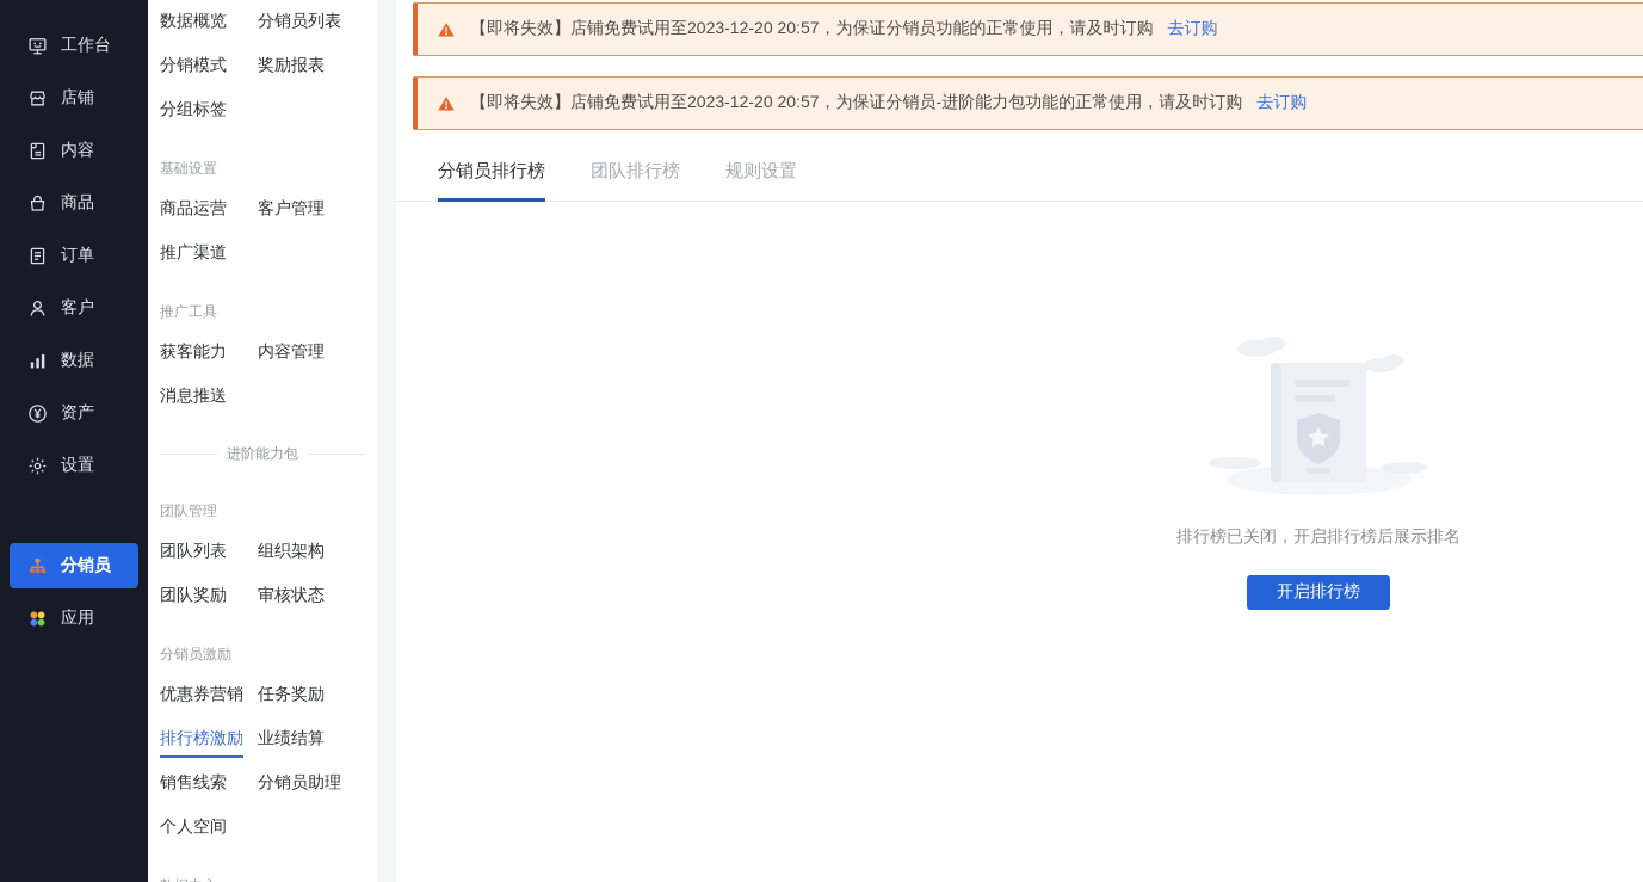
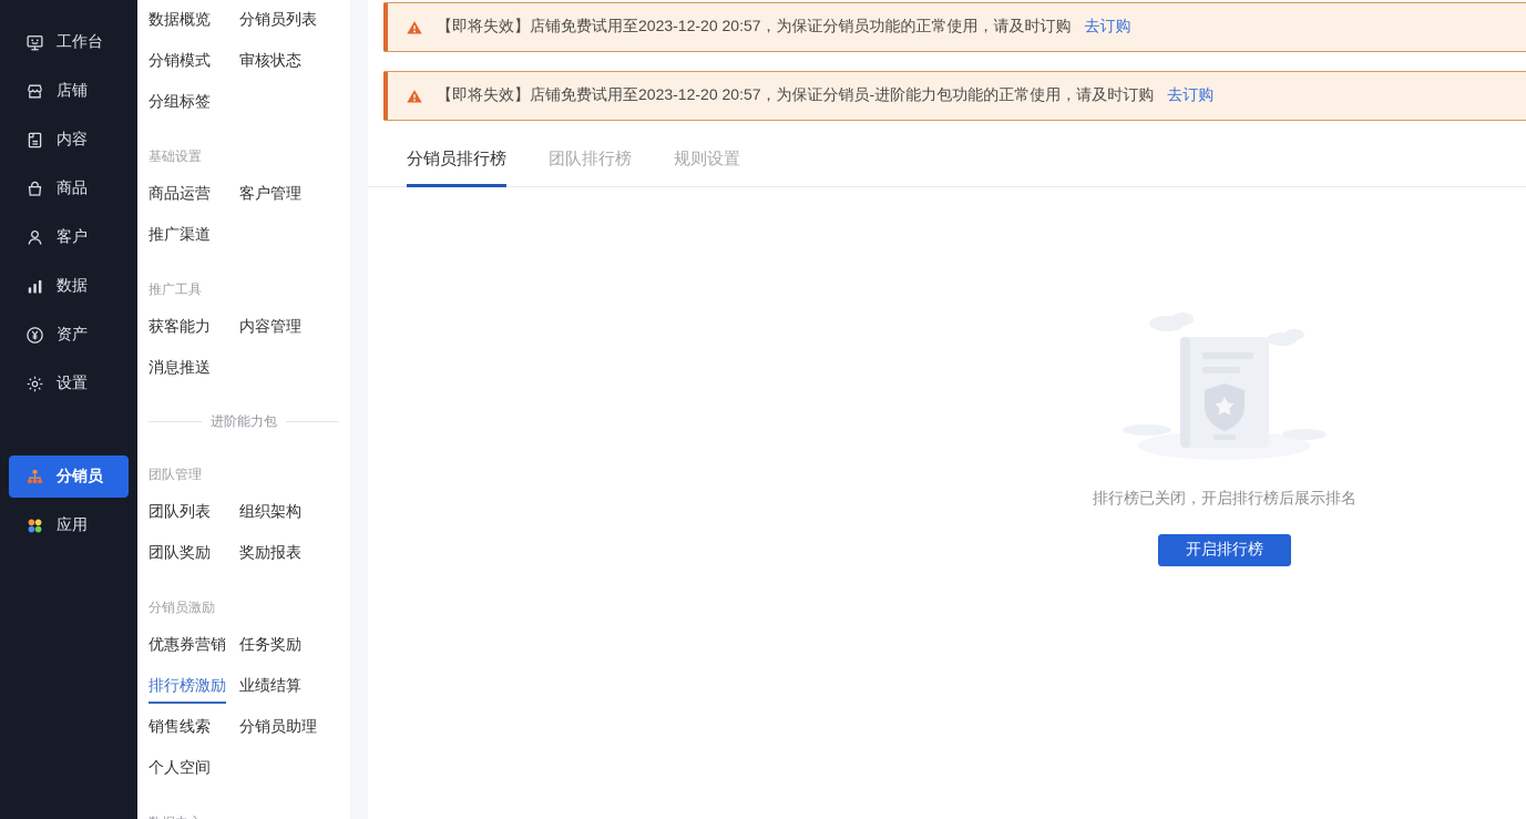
  工作台
  店铺
  内容
  商品
- 订单
  客户
  数据
  资产
  设置
  分销员
  应用
  数据概览
  分销员列表
  分销模式
- 奖励报表
+ 审核状态
  分组标签
  基础设置
  商品运营
  客户管理
  推广渠道
  推广工具
  获客能力
  内容管理
  消息推送
  进阶能力包
  团队管理
  团队列表
  组织架构
  团队奖励
- 审核状态
+ 奖励报表
  分销员激励
  优惠券营销
  任务奖励
  排行榜激励
  业绩结算
  销售线索
  分销员助理
  个人空间
  【即将失效】店铺免费试用至2023-12-20 20:57，为保证分销员功能的正常使用，请及时订购
  去订购
  【即将失效】店铺免费试用至2023-12-20 20:57，为保证分销员-进阶能力包功能的正常使用，请及时订购
  去订购
  分销员排行榜
  团队排行榜
  规则设置
  排行榜已关闭，开启排行榜后展示排名
  开启排行榜
